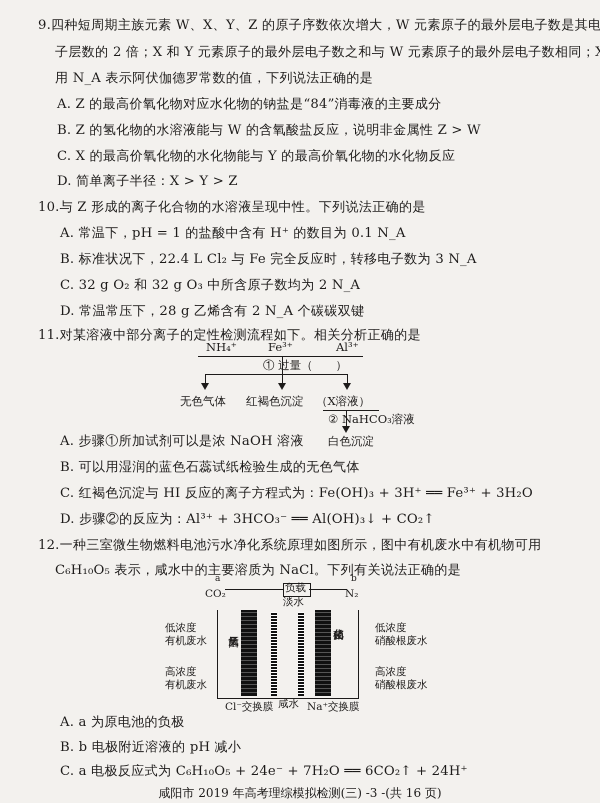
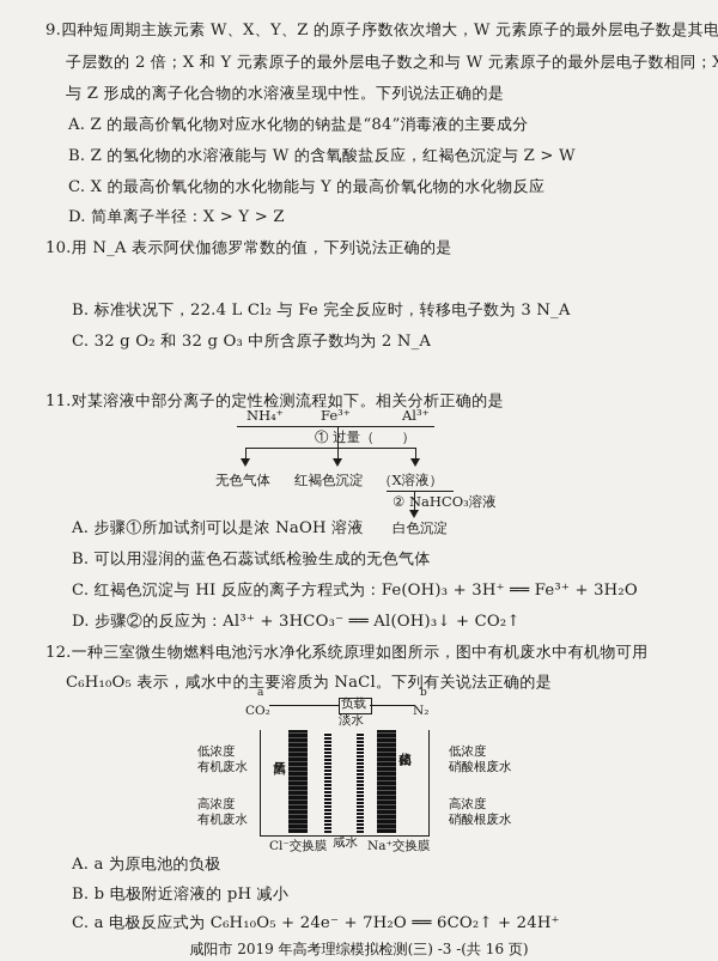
  9.四种短周期主族元素 W、X、Y、Z 的原子序数依次增大，W 元素原子的最外层电子数是其电
  子层数的 2 倍；X 和 Y 元素原子的最外层电子数之和与 W 元素原子的最外层电子数相同；
- 用 N_A 表示阿伏伽德罗常数的值，下列说法正确的是
+ 与 Z 形成的离子化合物的水溶液呈现中性。下列说法正确的是
  A. Z 的最高价氧化物对应水化物的钠盐是“84”消毒液的主要成分
- B. Z 的氢化物的水溶液能与 W 的含氧酸盐反应，说明非金属性 Z > W
+ B. Z 的氢化物的水溶液能与 W 的含氧酸盐反应，红褐色沉淀与 Z > W
  C. X 的最高价氧化物的水化物能与 Y 的最高价氧化物的水化物反应
  D. 简单离子半径：X > Y > Z
- 10.与 Z 形成的离子化合物的水溶液呈现中性。下列说法正确的是
+ 10.用 N_A 表示阿伏伽德罗常数的值，下列说法正确的是
- A. 常温下，pH = 1 的盐酸中含有 H⁺ 的数目为 0.1 N_A
  B. 标准状况下，22.4 L Cl₂ 与 Fe 完全反应时，转移电子数为 3 N_A
  C. 32 g O₂ 和 32 g O₃ 中所含原子数均为 2 N_A
- D. 常温常压下，28 g 乙烯含有 2 N_A 个碳碳双键
  11.对某溶液中部分离子的定性检测流程如下。相关分析正确的是
  NH₄⁺
  Fe³⁺
  Al³⁺
  ① 过量（ ）
  无色气体
  红褐色沉淀
  （X溶液）
  ② NaHCO₃溶液
  白色沉淀
  A. 步骤①所加试剂可以是浓 NaOH 溶液
  B. 可以用湿润的蓝色石蕊试纸检验生成的无色气体
  C. 红褐色沉淀与 HI 反应的离子方程式为：Fe(OH)₃ + 3H⁺ ══ Fe³⁺ + 3H₂O
  D. 步骤②的反应为：Al³⁺ + 3HCO₃⁻ ══ Al(OH)₃↓ + CO₂↑
  12.一种三室微生物燃料电池污水净化系统原理如图所示，图中有机废水中有机物可用
  C₆H₁₀O₅ 表示，咸水中的主要溶质为 NaCl。下列有关说法正确的是
  负载
  a
  b
  CO₂
  N₂
  淡水
  低浓度
  有机废水
  高浓度
  有机废水
  低浓度
  硝酸根废水
  高浓度
  硝酸根废水
  Cl⁻交换膜
  咸水
  Na⁺交换膜
  A. a 为原电池的负极
  B. b 电极附近溶液的 pH 减小
  C. a 电极反应式为 C₆H₁₀O₅ + 24e⁻ + 7H₂O ══ 6CO₂↑ + 24H⁺
  咸阳市 2019 年高考理综模拟检测(三) -3 -(共 16 页)
